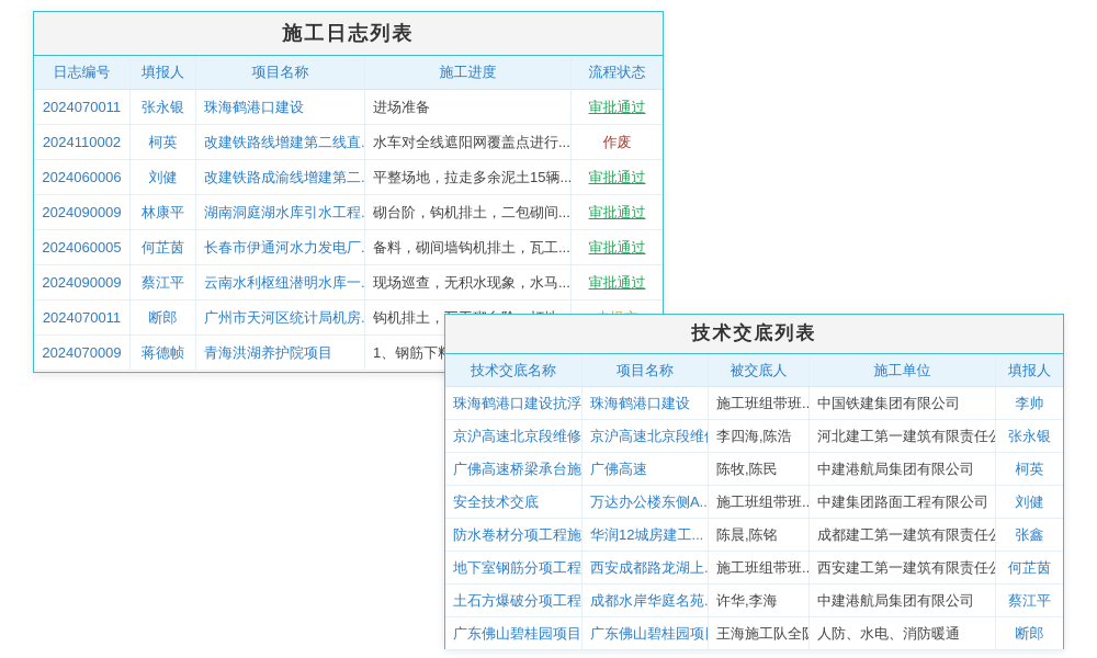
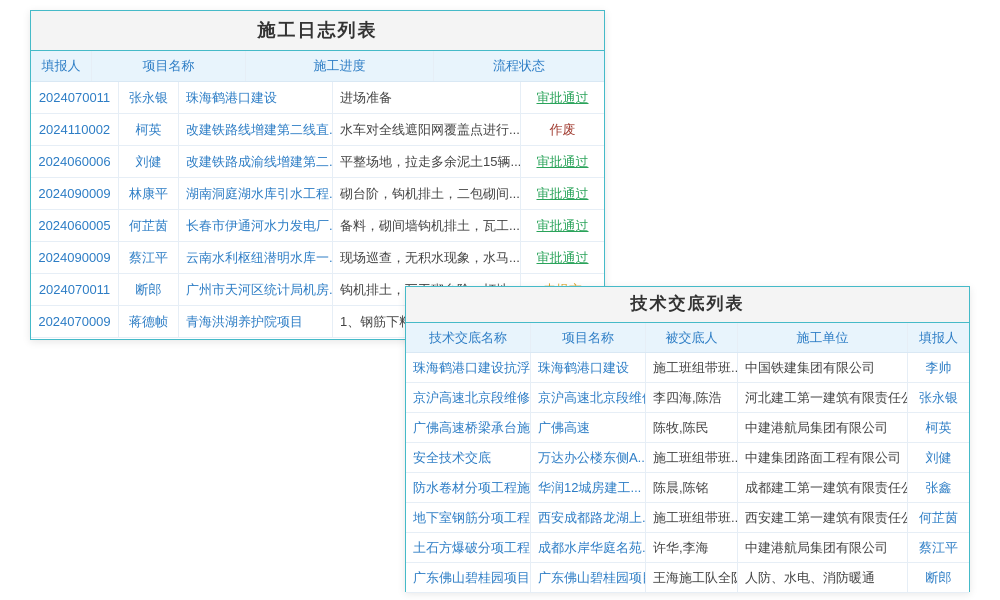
  施工日志列表
- 日志编号
  填报人
  项目名称
  施工进度
  流程状态
  2024070011
  张永银
  珠海鹤港口建设
  进场准备
  审批通过
  2024110002
  柯英
  改建铁路线增建第二线直.
  水车对全线遮阳网覆盖点进行...
  作废
  2024060006
  刘健
  改建铁路成渝线增建第二.
  平整场地，拉走多余泥土15辆...
  审批通过
  2024090009
  林康平
  湖南洞庭湖水库引水工程.
  砌台阶，钩机排土，二包砌间...
  审批通过
  2024060005
  何芷茵
  长春市伊通河水力发电厂.
  备料，砌间墙钩机排土，瓦工...
  审批通过
  2024090009
  蔡江平
  云南水利枢纽潜明水库一.
  现场巡查，无积水现象，水马...
  审批通过
  2024070011
  断郎
  广州市天河区统计局机房.
  2024070009
  蒋德帧
  青海洪湖养护院项目
  技术交底列表
  技术交底名称
  项目名称
  被交底人
  施工单位
  填报人
  珠海鹤港口建设抗浮
  珠海鹤港口建设
  施工班组带班..
  中国铁建集团有限公司
  李帅
  京沪高速北京段维修
  京沪高速北京段维
  李四海,陈浩
  河北建工第一建筑有限责任
  张永银
  广佛高速桥梁承台施
  广佛高速
  陈牧,陈民
  中建港航局集团有限公司
  柯英
  安全技术交底
  万达办公楼东侧A..
  施工班组带班..
  中建集团路面工程有限公司
  刘健
  防水卷材分项工程施
  华润12城房建工...
  陈晨,陈铭
  成都建工第一建筑有限责任
  张鑫
  地下室钢筋分项工程
  西安成都路龙湖上.
  施工班组带班..
  西安建工第一建筑有限责任
  何芷茵
  土石方爆破分项工程
  成都水岸华庭名苑.
  许华,李海
  中建港航局集团有限公司
  蔡江平
  广东佛山碧桂园项目
  广东佛山碧桂园项
  人防、水电、消防暖通
  断郎
